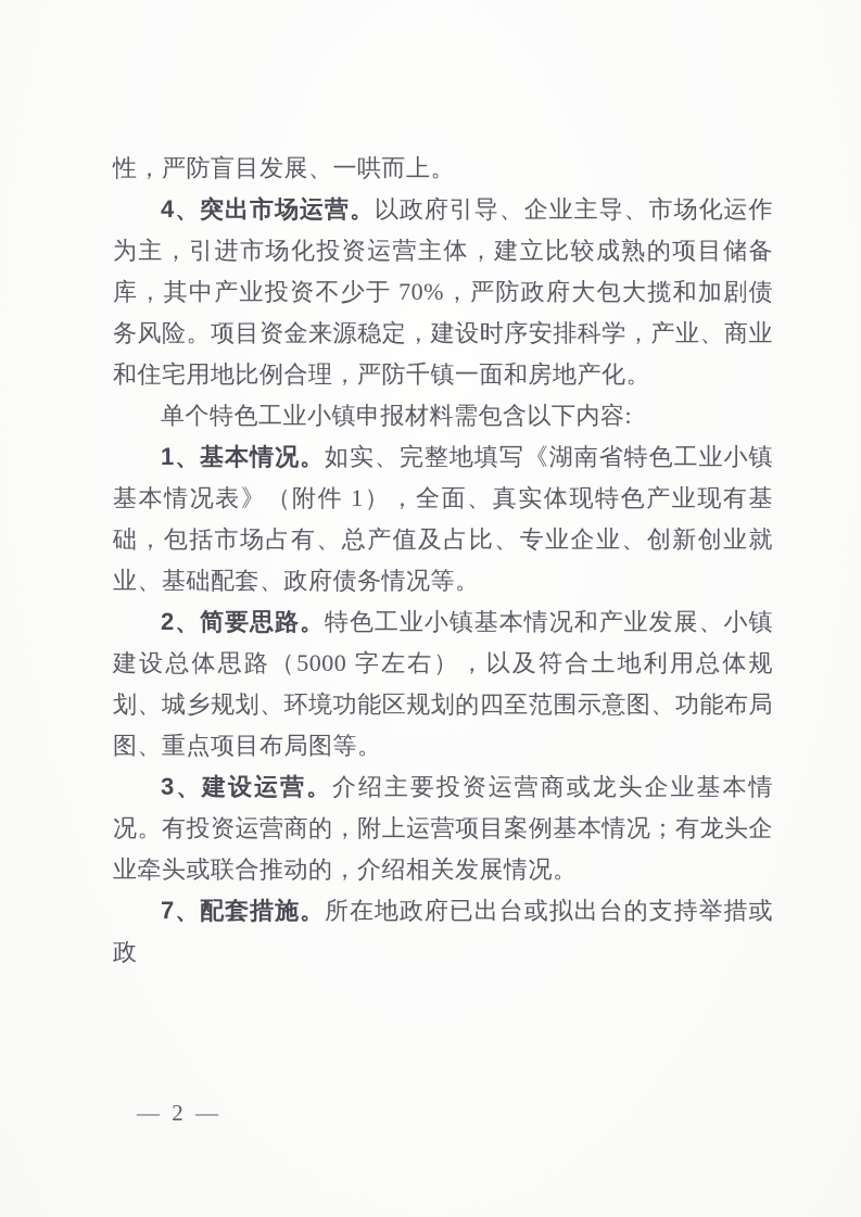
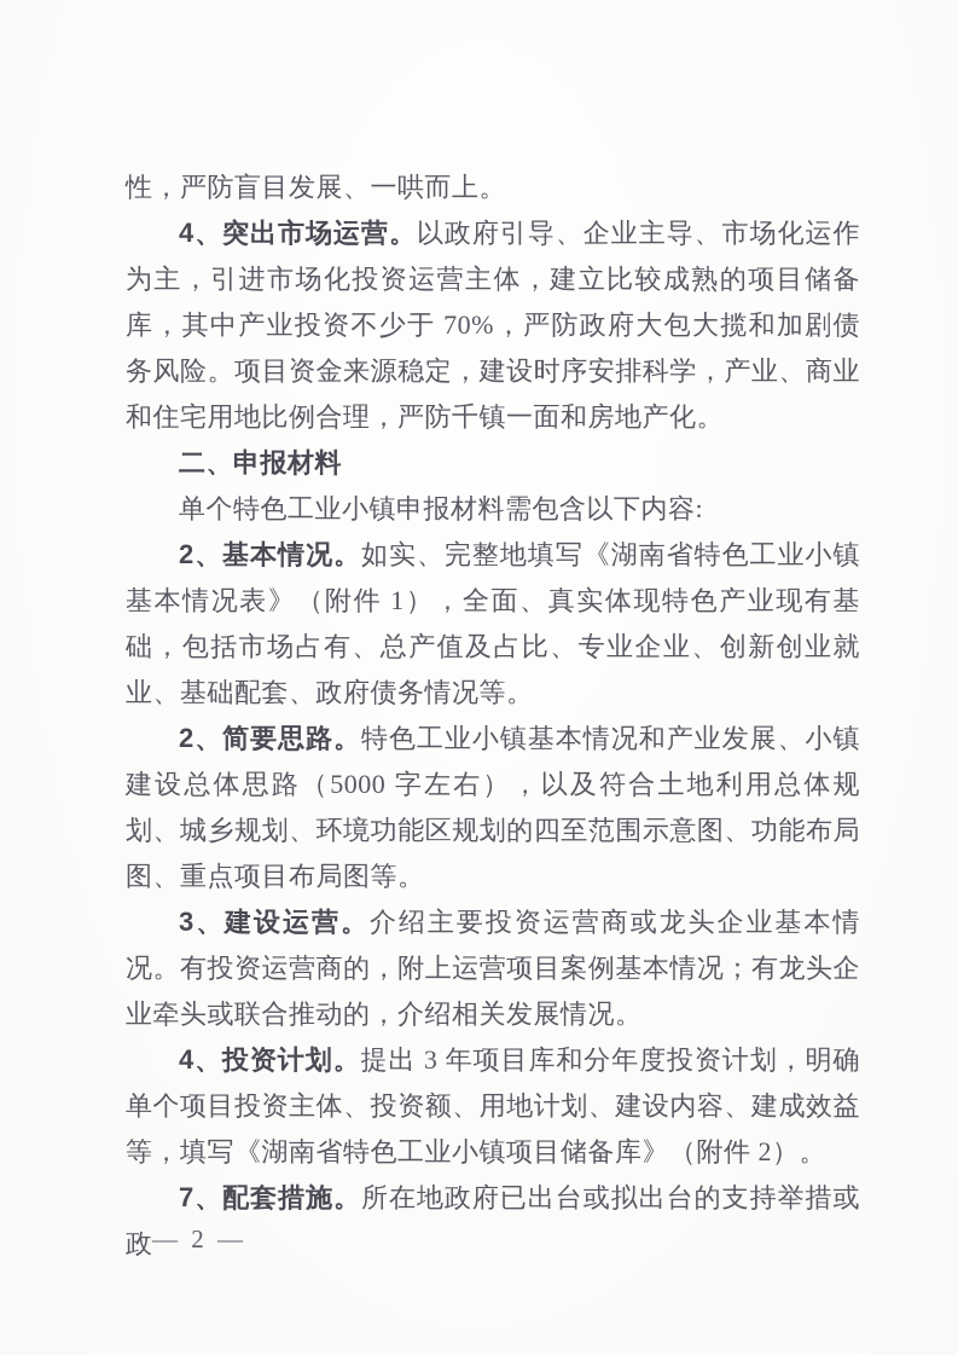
  性，严防盲目发展、一哄而上。
  4、突出市场运营。以政府引导、企业主导、市场化运作为主，引进市场化投资运营主体，建立比较成熟的项目储备库，其中产业投资不少于 70%，严防政府大包大揽和加剧债务风险。项目资金来源稳定，建设时序安排科学，产业、商业和住宅用地比例合理，严防千镇一面和房地产化。
+ 二、申报材料
  单个特色工业小镇申报材料需包含以下内容:
- 1、基本情况。如实、完整地填写《湖南省特色工业小镇基本情况表》（附件 1），全面、真实体现特色产业现有基础，包括市场占有、总产值及占比、专业企业、创新创业就业、基础配套、政府债务情况等。
+ 2、基本情况。如实、完整地填写《湖南省特色工业小镇基本情况表》（附件 1），全面、真实体现特色产业现有基础，包括市场占有、总产值及占比、专业企业、创新创业就业、基础配套、政府债务情况等。
  2、简要思路。特色工业小镇基本情况和产业发展、小镇建设总体思路（5000 字左右），以及符合土地利用总体规划、城乡规划、环境功能区规划的四至范围示意图、功能布局图、重点项目布局图等。
  3、建设运营。介绍主要投资运营商或龙头企业基本情况。有投资运营商的，附上运营项目案例基本情况；有龙头企业牵头或联合推动的，介绍相关发展情况。
+ 4、投资计划。提出 3 年项目库和分年度投资计划，明确单个项目投资主体、投资额、用地计划、建设内容、建成效益等，填写《湖南省特色工业小镇项目储备库》（附件 2）。
  7、配套措施。所在地政府已出台或拟出台的支持举措或政
  — 2 —
